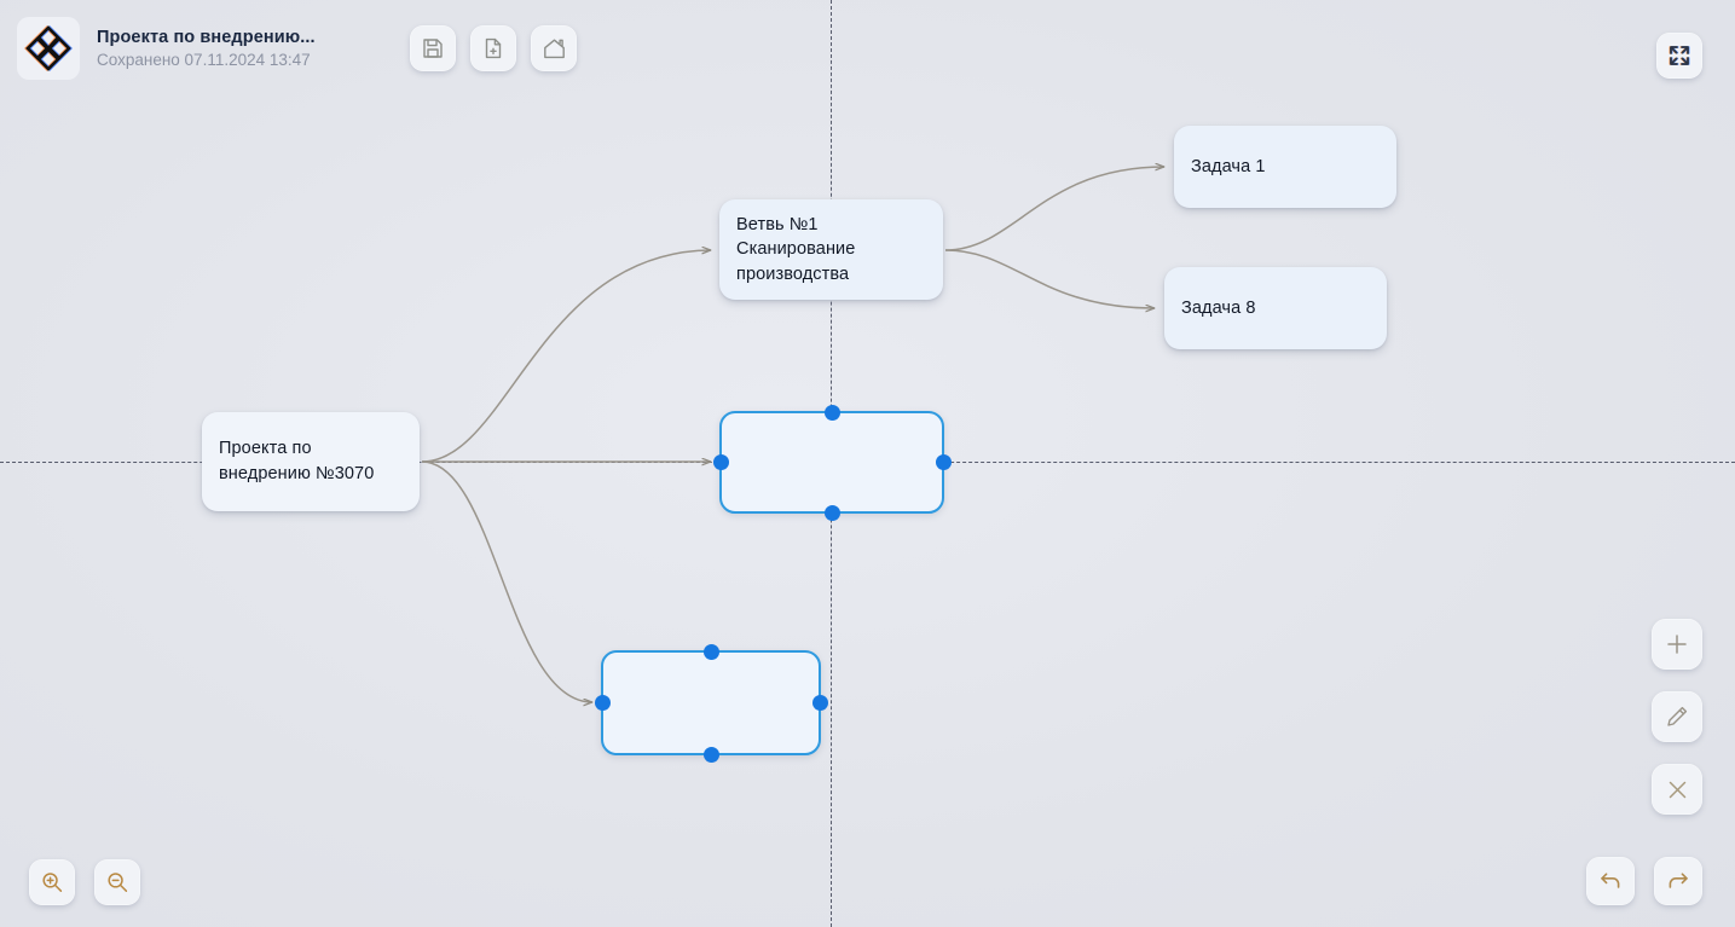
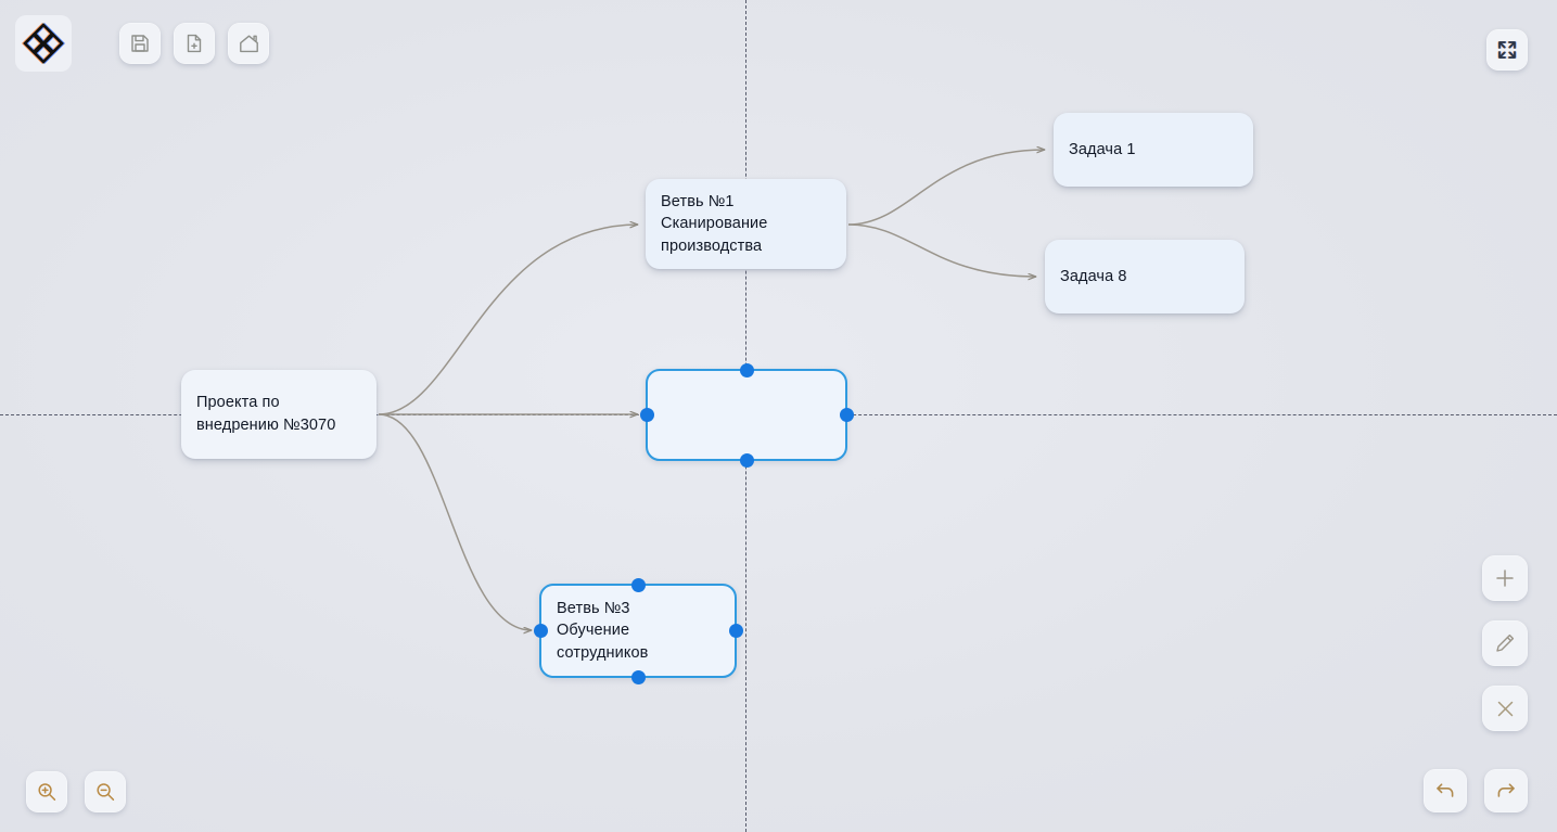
  Проекта по
  внедрению №3070
  Ветвь №1
  Сканирование
  производства
+ Ветвь №3
+ Обучение
+ сотрудников
  Задача 1
  Задача 8
- Проекта по внедрению...
- Сохранено 07.11.2024 13:47
